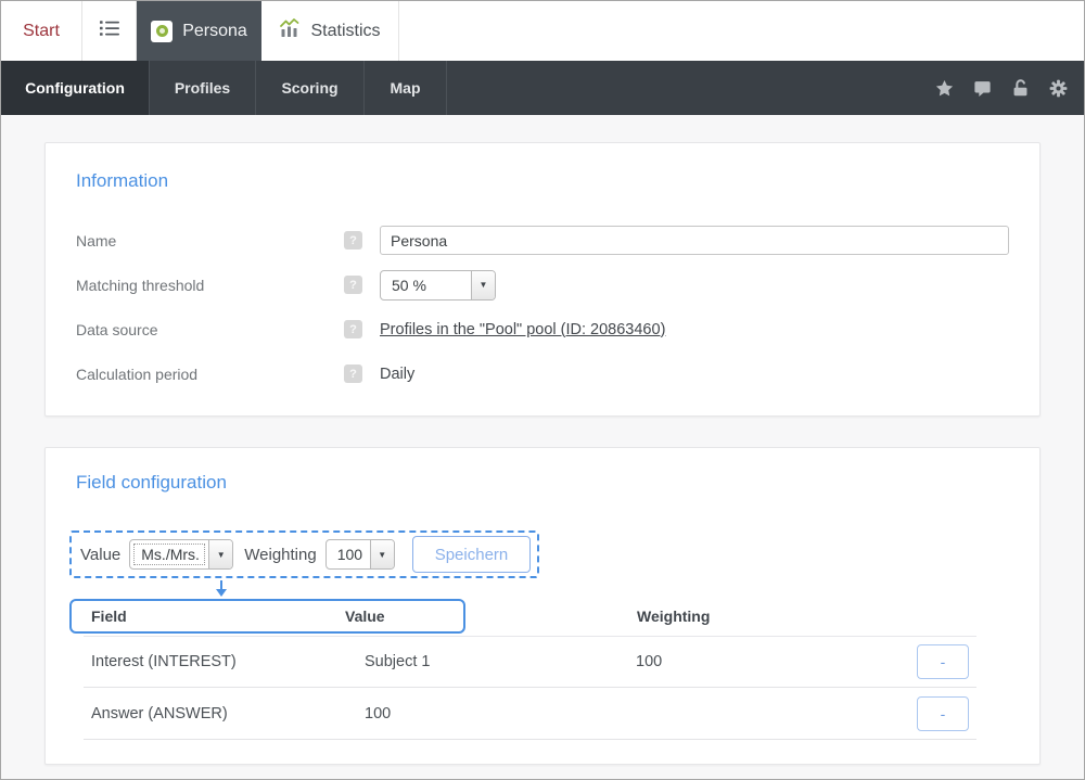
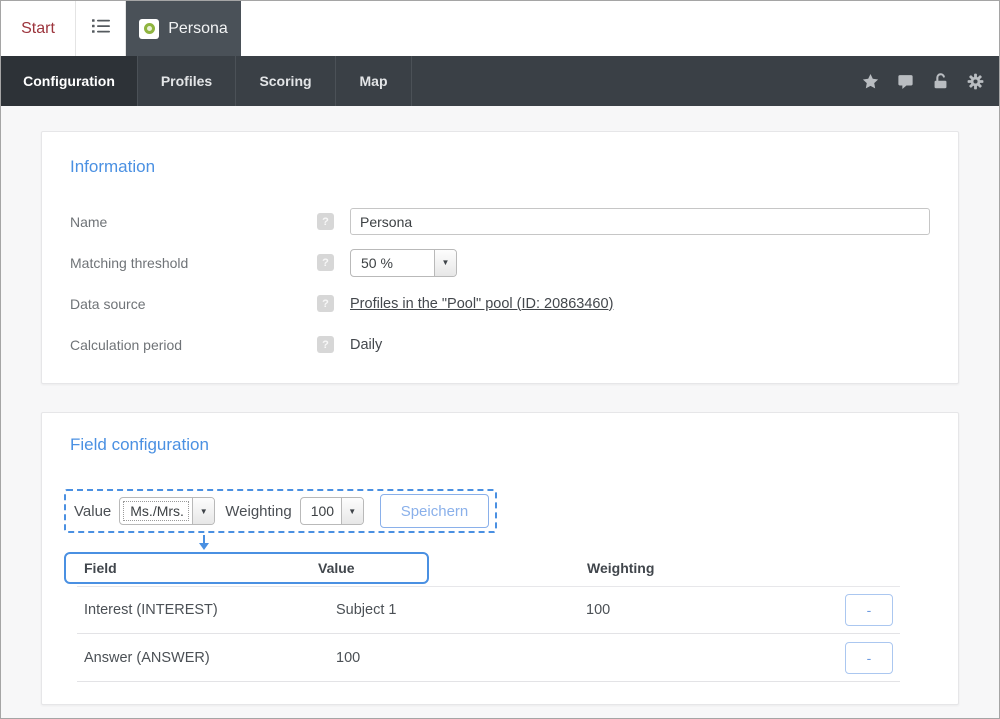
  Start
  Persona
- Statistics
  Configuration
  Profiles
  Scoring
  Map
  Information
  Name
  ?
  Persona
  Matching threshold
  ?
  50 %
  ▼
  Data source
  ?
  Profiles in the "Pool" pool (ID: 20863460)
  Calculation period
  ?
  Daily
  Field configuration
  Value
  Ms./Mrs.
  ▼
  Weighting
  100
  ▼
  Speichern
  Field
  Value
  Weighting
  Interest (INTEREST)
  Subject 1
  100
  -
  Answer (ANSWER)
  100
  -
